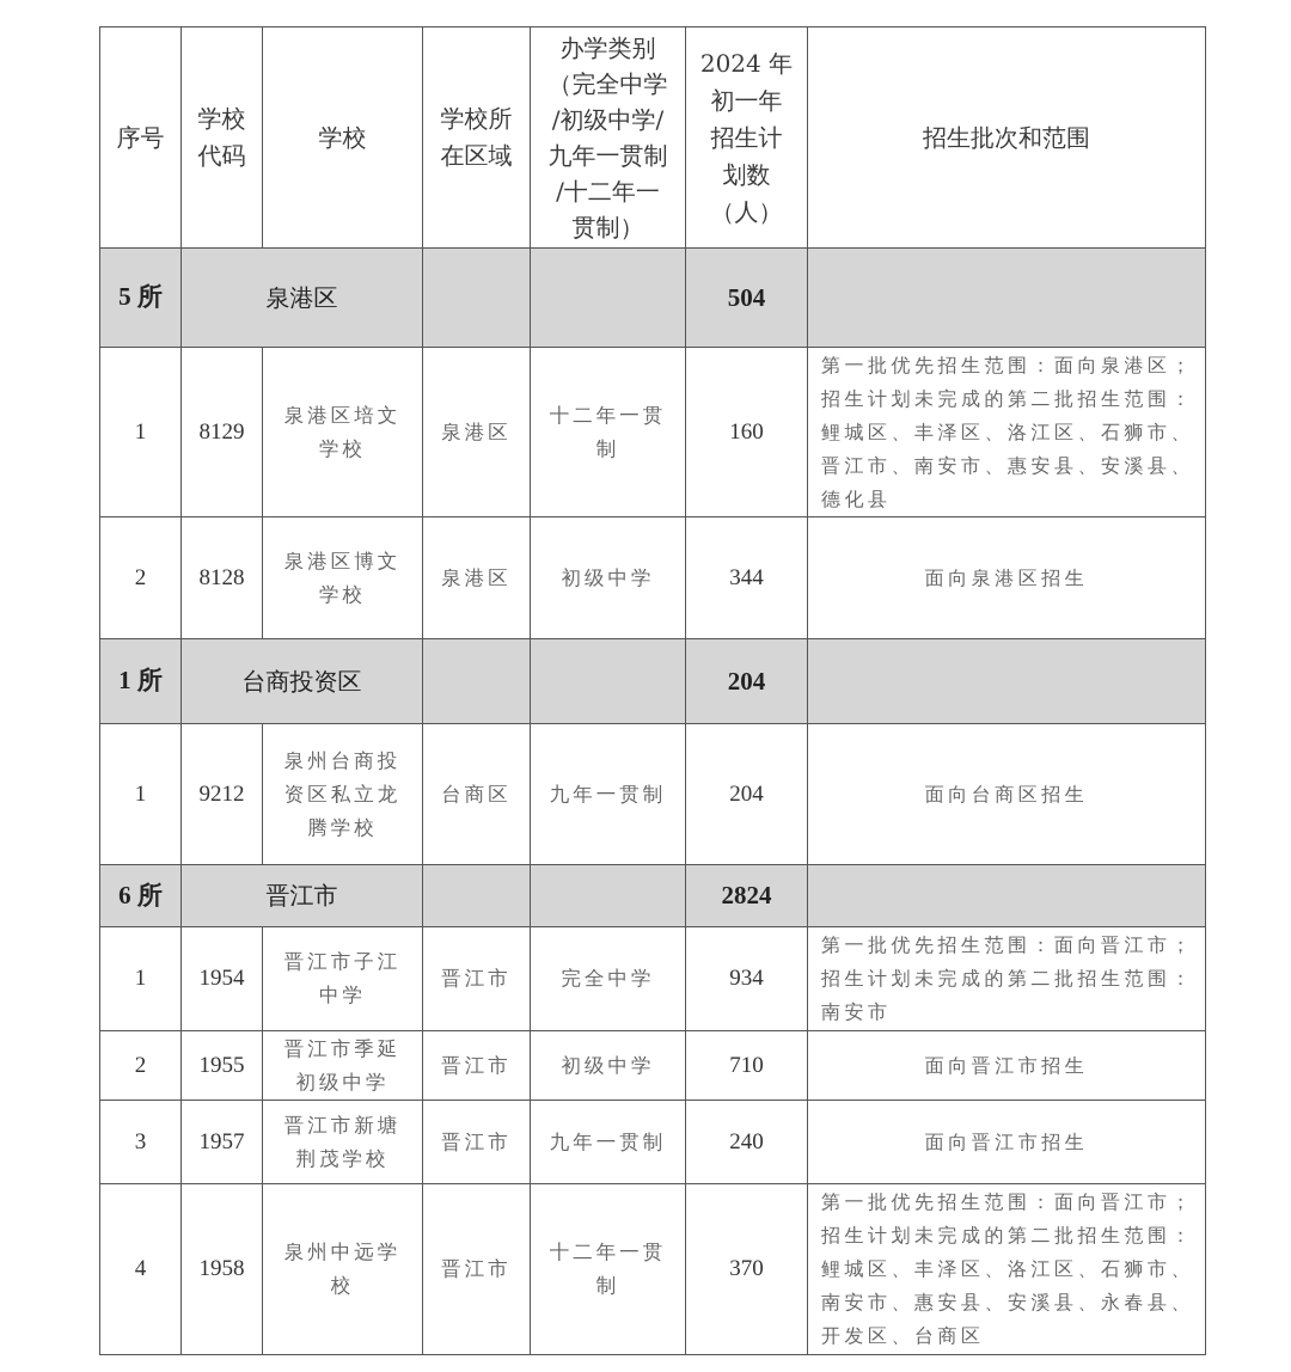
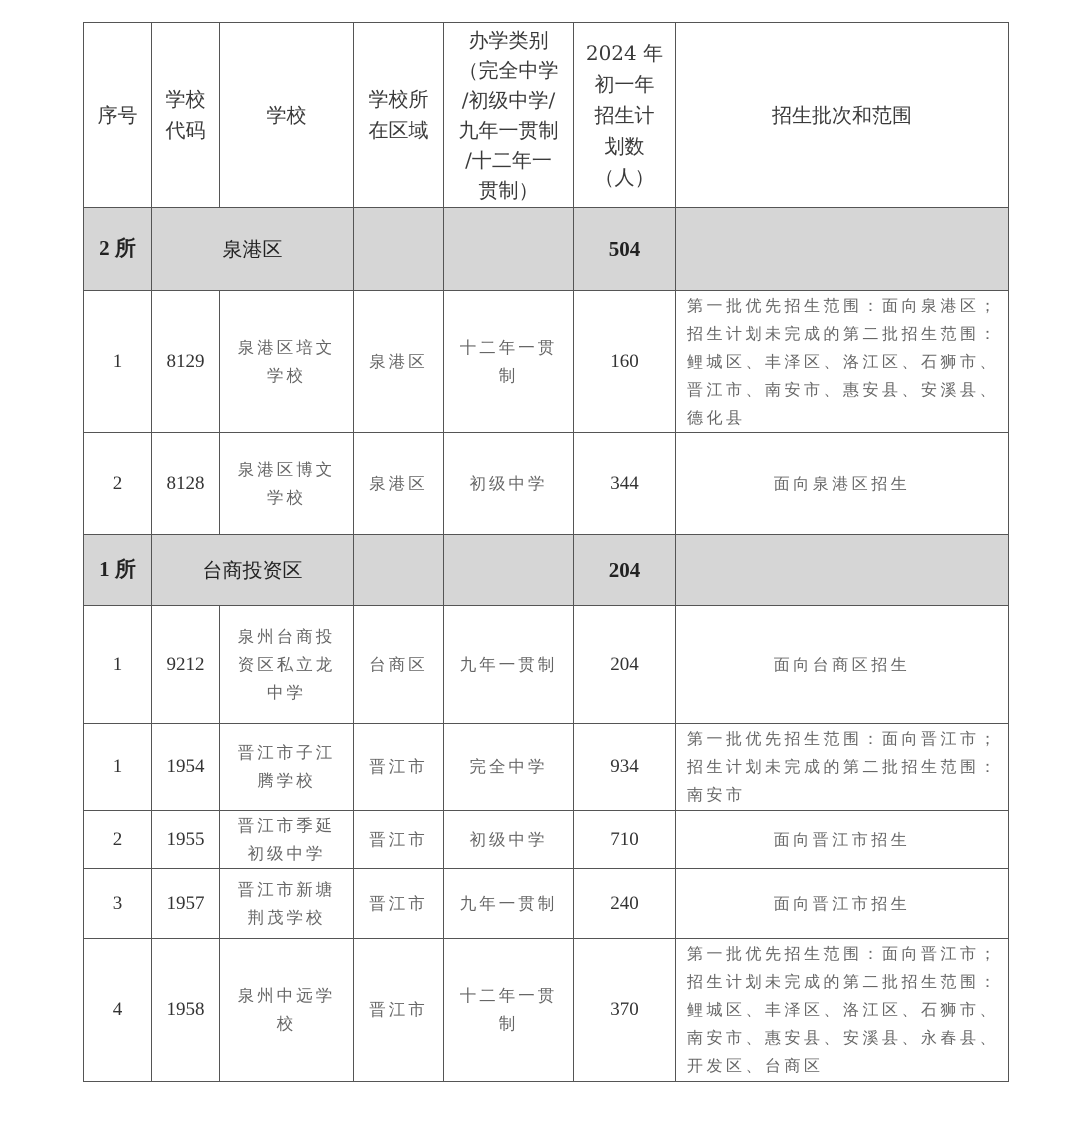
  序号	学校代码	学校	学校所在区域	办学类别（完全中学/初级中学/ 九年一贯制/十二年一贯制）	2024 年初一年招生计 划数（人）	招生批次和范围
- 5 所	泉港区			504
+ 2 所	泉港区			504
  1	8129	泉港区培文学校	泉港区	十二年一贯制	160	第一批优先招生范围：面向泉港区；招生计划未完成的第二批招生范围：鲤城区、丰泽区、洛江区、石狮市、 晋江市、南安市、惠安县、安溪县、德化县
  2	8128	泉港区博文学校	泉港区	初级中学	344	面向泉港区招生
  1 所	台商投资区			204
- 1	9212	泉州台商投资区私立龙腾学校	台商区	九年一贯制	204	面向台商区招生
+ 1	9212	泉州台商投资区私立龙中学	台商区	九年一贯制	204	面向台商区招生
- 6 所	晋江市			2824
- 1	1954	晋江市子江中学	晋江市	完全中学	934	第一批优先招生范围：面向晋江市；招生计划未完成的第二批招生范围：南安市
+ 1	1954	晋江市子江腾学校	晋江市	完全中学	934	第一批优先招生范围：面向晋江市；招生计划未完成的第二批招生范围：南安市
  2	1955	晋江市季延初级中学	晋江市	初级中学	710	面向晋江市招生
  3	1957	晋江市新塘荆茂学校	晋江市	九年一贯制	240	面向晋江市招生
  4	1958	泉州中远学校	晋江市	十二年一贯制	370	第一批优先招生范围：面向晋江市；招生计划未完成的第二批招生范围：鲤城区、丰泽区、洛江区、石狮市、 南安市、惠安县、安溪县、永春县、开发区、台商区
